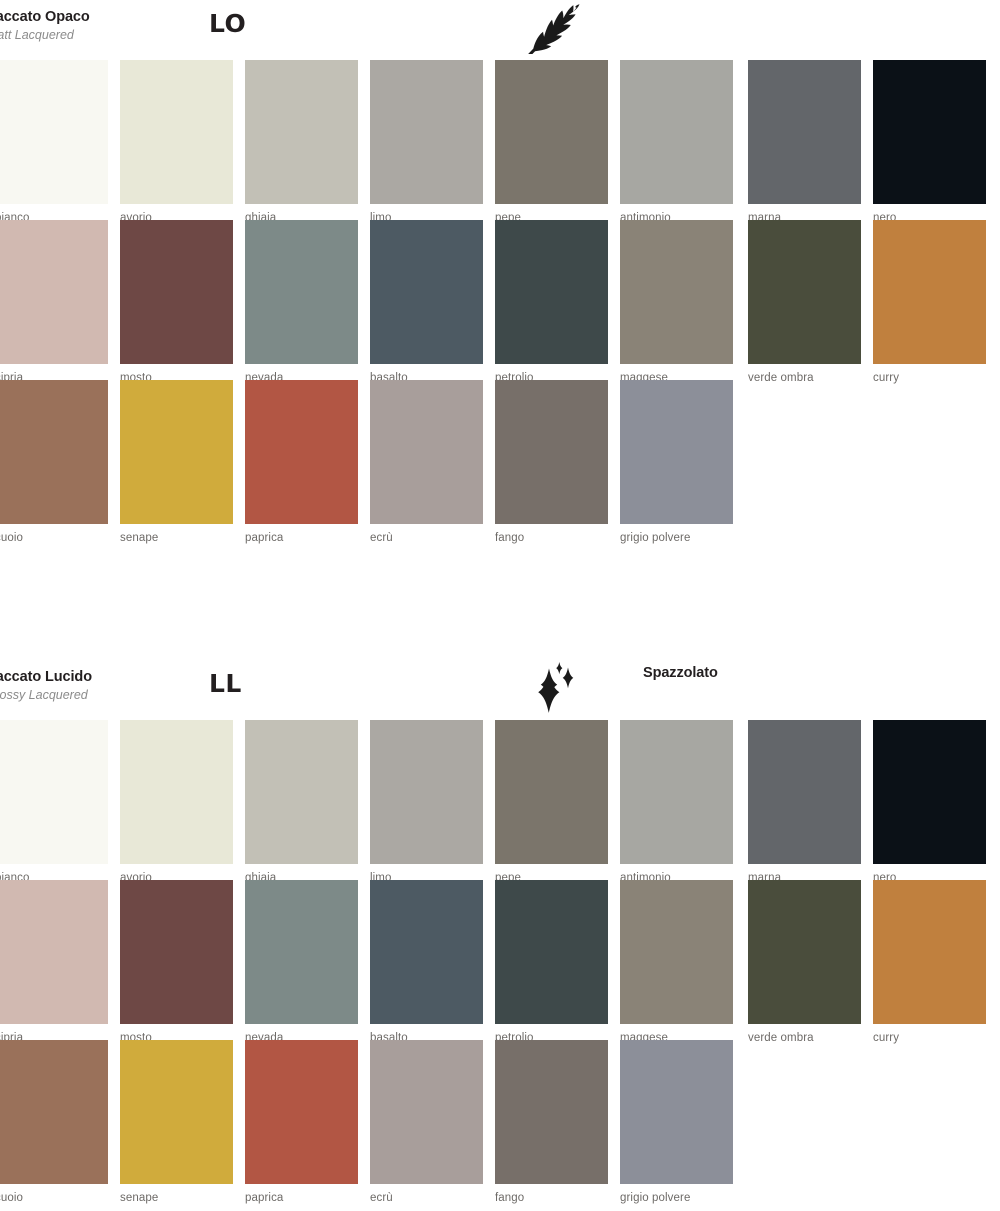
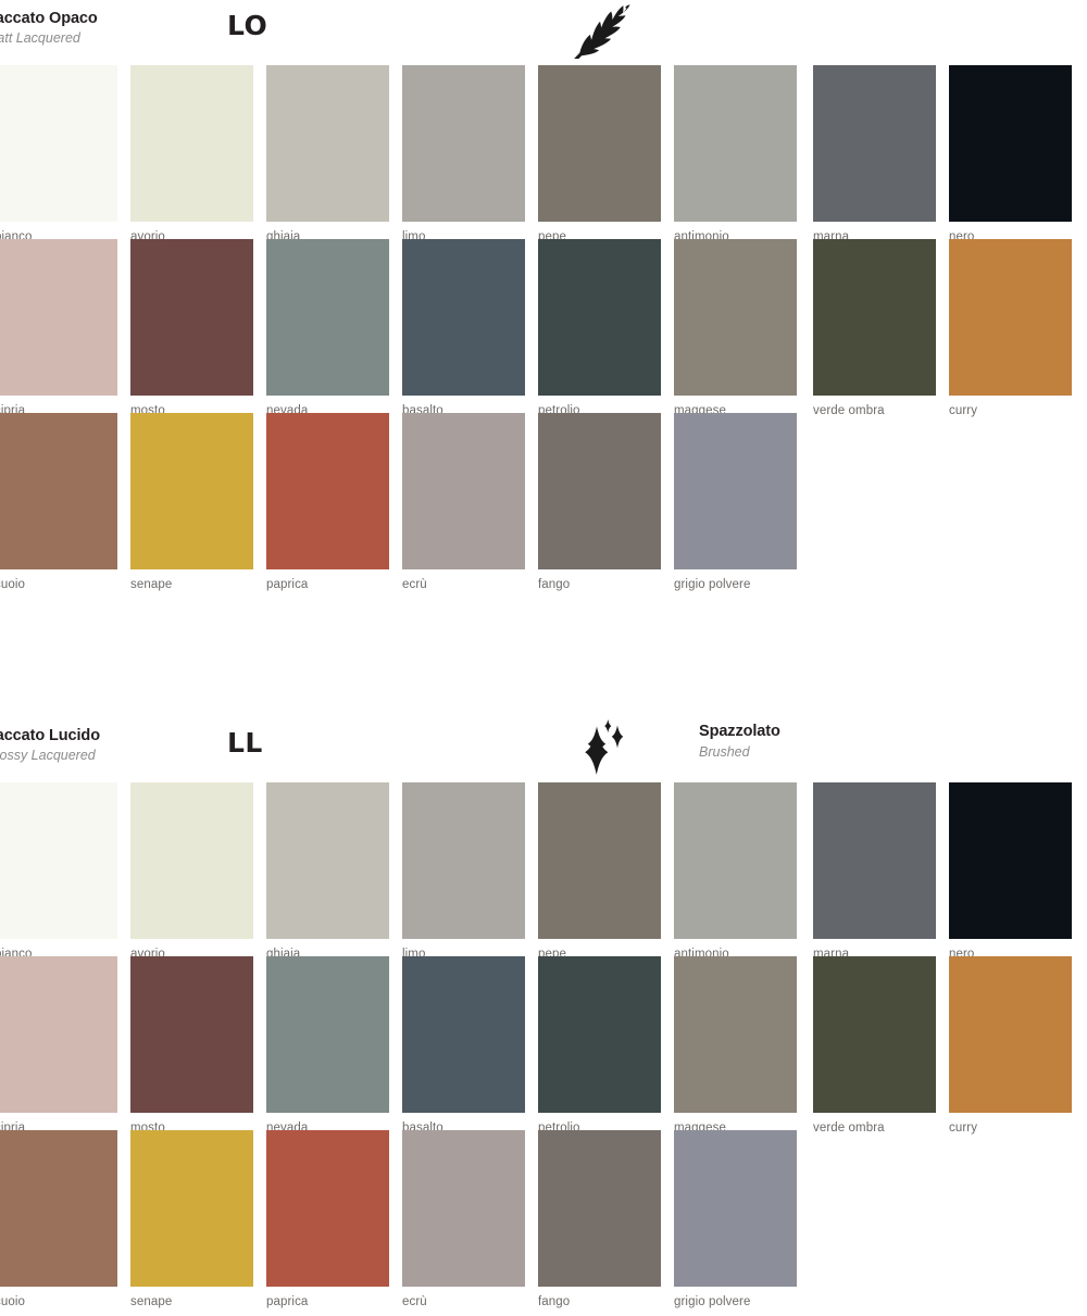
  ccato Opaco
  att Lacquered
  LO
  ianco
  avorio
  ghiaia
  limo
  pepe
  antimonio
  marna
  nero
  ipria
  mosto
  nevada
  basalto
  petrolio
  maggese
  verde ombra
  curry
  uoio
  senape
  paprica
  ecrù
  fango
  grigio polvere
  ccato Lucido
  ossy Lacquered
  LL
  Spazzolato
+ Brushed
  ianco
  avorio
  ghiaia
  limo
  pepe
  antimonio
  marna
  nero
  ipria
  mosto
  nevada
  basalto
  petrolio
  maggese
  verde ombra
  curry
  uoio
  senape
  paprica
  ecrù
  fango
  grigio polvere
